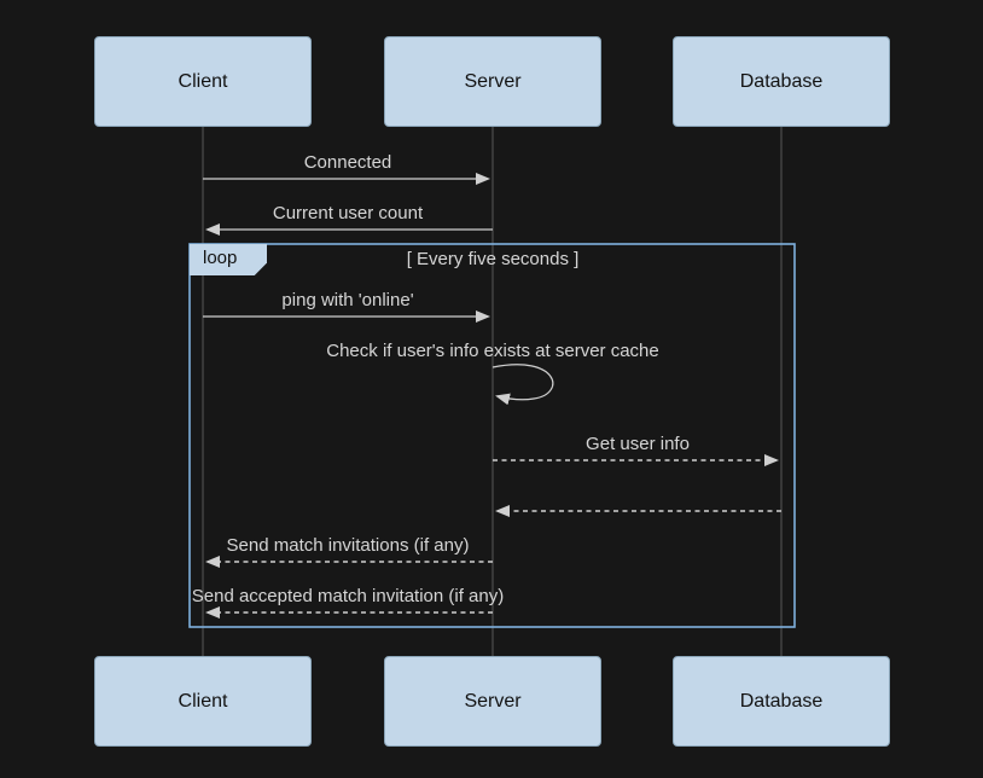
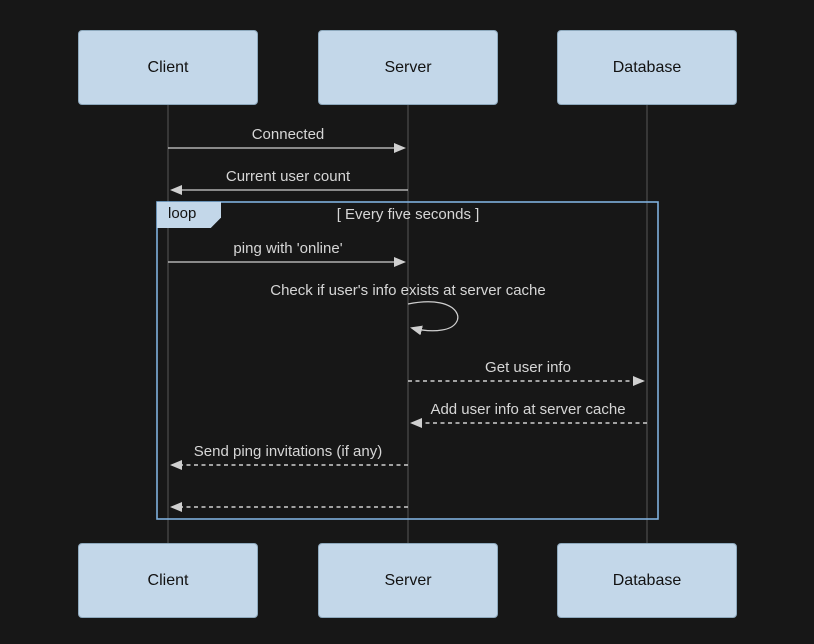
  Client
  Server
  Database
  Client
  Server
  Database
  loop
  [ Every five seconds ]
  Connected
  Current user count
  ping with 'online'
  Check if user's info exists at server cache
  Get user info
+ Add user info at server cache
- Send match invitations (if any)
+ Send ping invitations (if any)
- Send accepted match invitation (if any)
